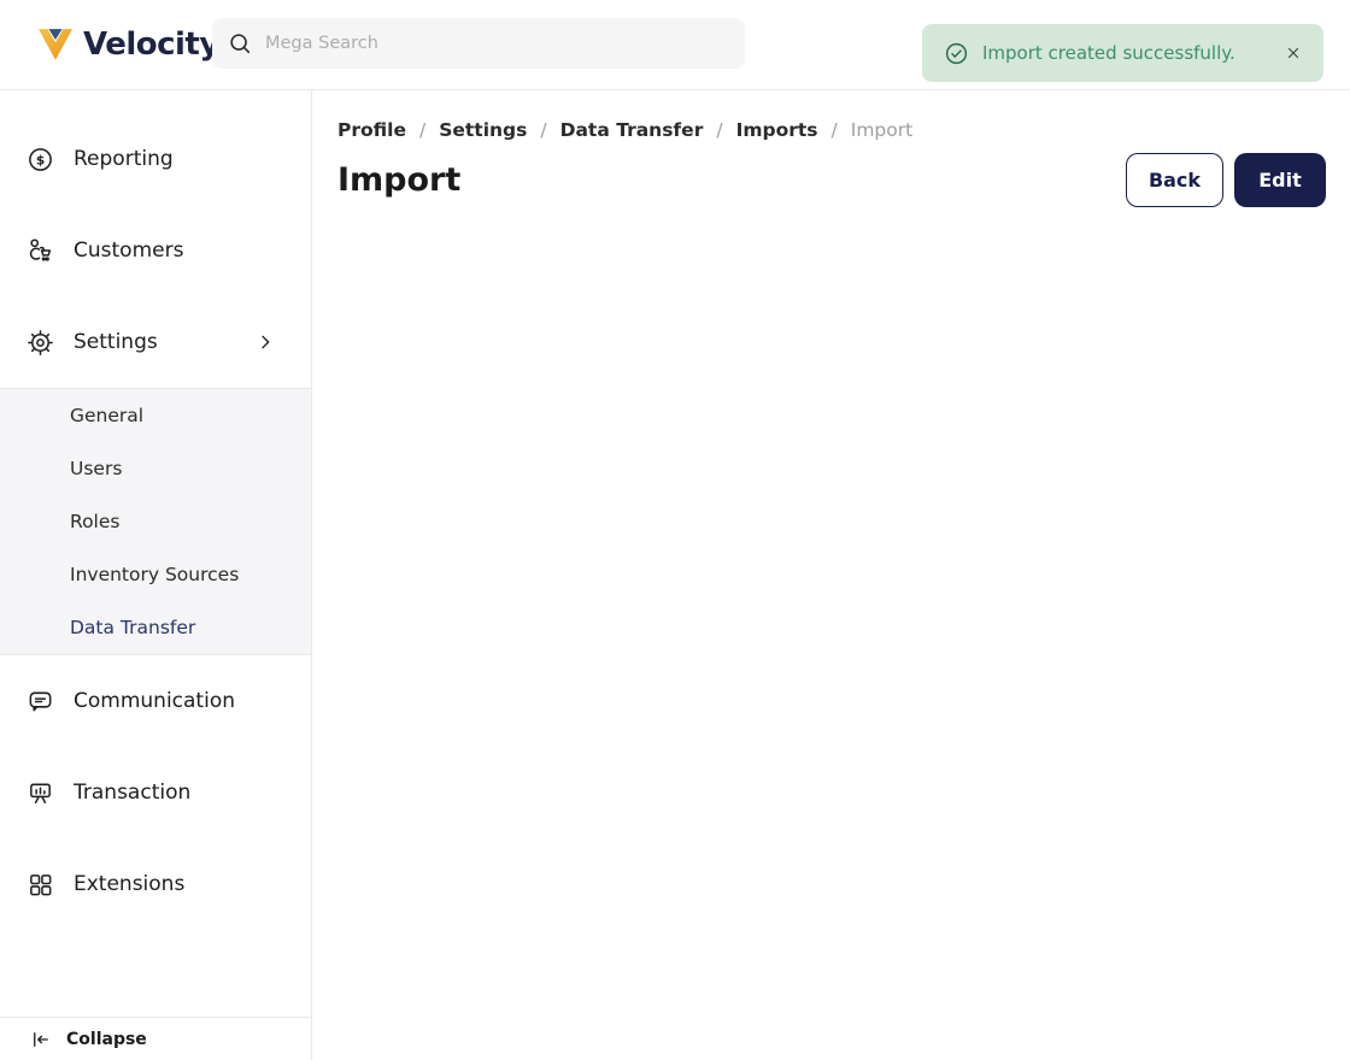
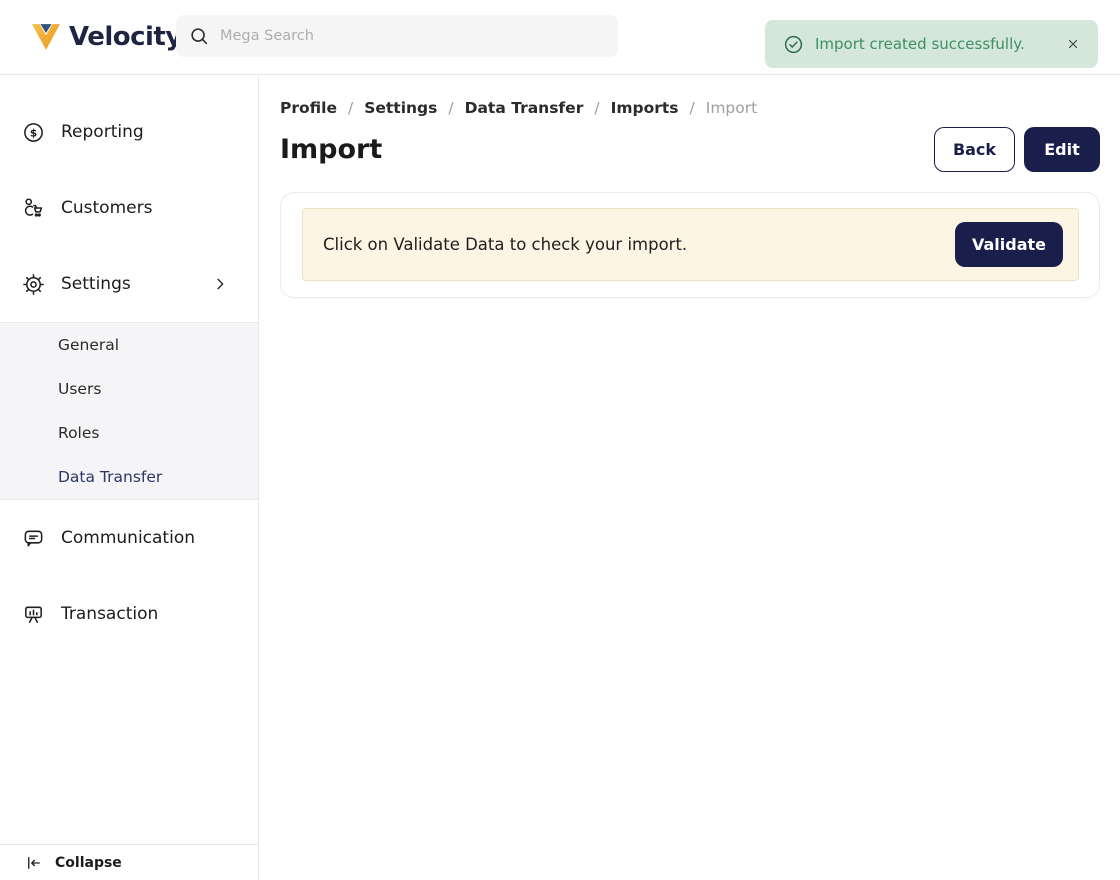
  Velocity
  Mega Search
  Import created successfully.
  $
  Reporting
  Customers
  Settings
  General
  Users
  Roles
- Inventory Sources
  Data Transfer
  Communication
  Transaction
- Extensions
  Collapse
  Profile
  /
  Settings
  /
  Data Transfer
  /
  Imports
  /
  Import
  Import
  Back
  Edit
+ Click on Validate Data to check your import.
+ Validate
